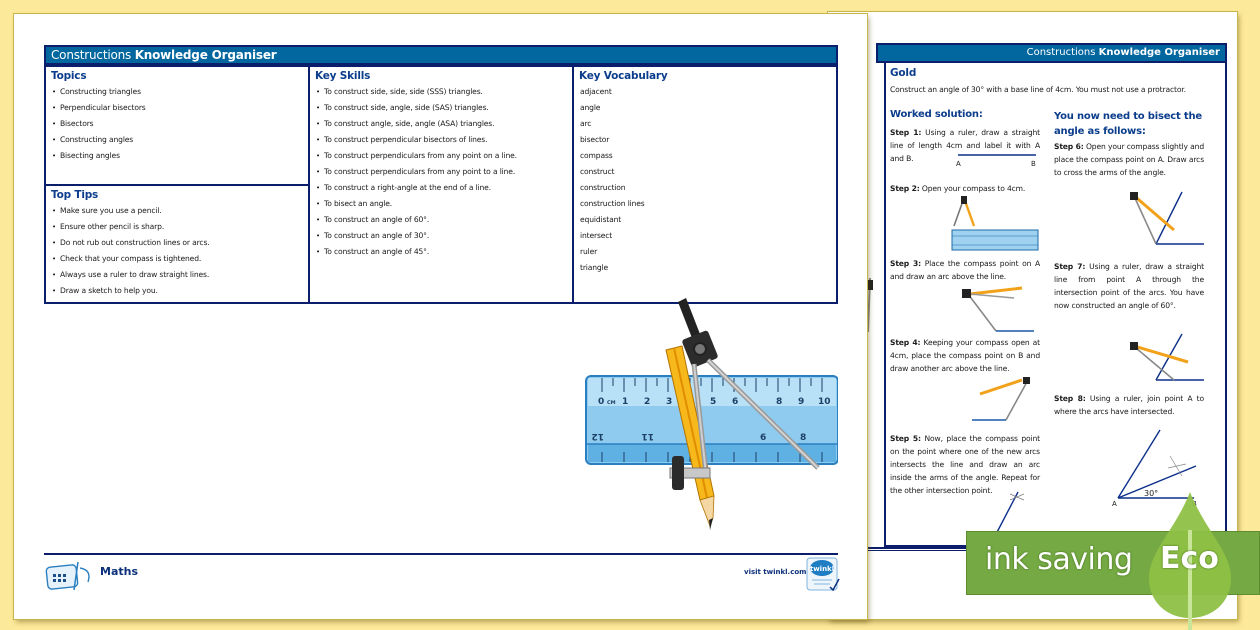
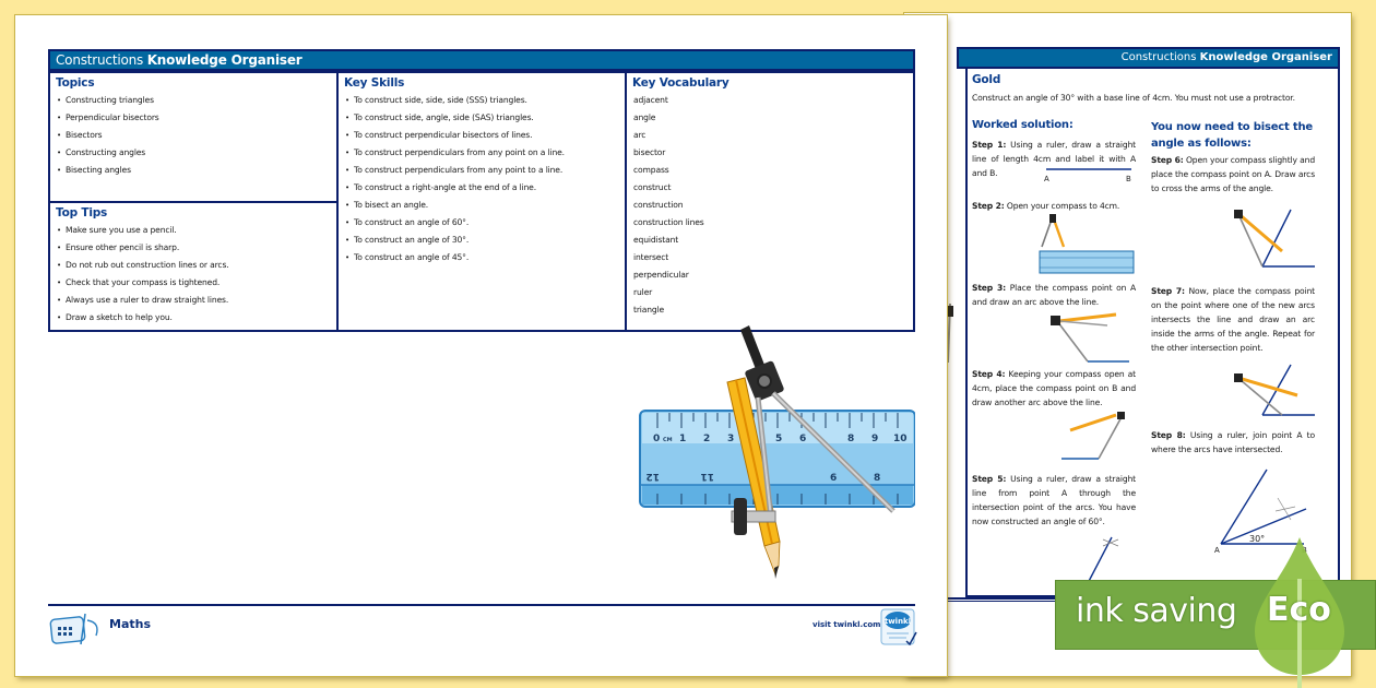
  Constructions Knowledge Organiser
  Gold
  Construct an angle of 30° with a base line of 4cm. You must not use a protractor.
  Worked solution:
  Step 1: Using a ruler, draw a straight line of length 4cm and label it with A and B.
  A
  B
  Step 2: Open your compass to 4cm.
  Step 3: Place the compass point on A and draw an arc above the line.
  Step 4: Keeping your compass open at 4cm, place the compass point on B and draw another arc above the line.
- Step 5: Now, place the compass point on the point where one of the new arcs intersects the line and draw an arc inside the arms of the angle. Repeat for the other intersection point.
+ Step 5: Using a ruler, draw a straight line from point A through the intersection point of the arcs. You have now constructed an angle of 60°.
  You now need to bisect the angle as follows:
  Step 6: Open your compass slightly and place the compass point on A. Draw arcs to cross the arms of the angle.
- Step 7: Using a ruler, draw a straight line from point A through the intersection point of the arcs. You have now constructed an angle of 60°.
+ Step 7: Now, place the compass point on the point where one of the new arcs intersects the line and draw an arc inside the arms of the angle. Repeat for the other intersection point.
  Step 8: Using a ruler, join point A to where the arcs have intersected.
  30°
  A
  Constructions Knowledge Organiser
  Topics
  Constructing triangles
  Perpendicular bisectors
  Bisectors
  Constructing angles
  Bisecting angles
  Top Tips
  Make sure you use a pencil.
  Ensure other pencil is sharp.
  Do not rub out construction lines or arcs.
  Check that your compass is tightened.
  Always use a ruler to draw straight lines.
  Draw a sketch to help you.
  Key Skills
  To construct side, side, side (SSS) triangles.
  To construct side, angle, side (SAS) triangles.
- To construct angle, side, angle (ASA) triangles.
  To construct perpendicular bisectors of lines.
  To construct perpendiculars from any point on a line.
  To construct perpendiculars from any point to a line.
  To construct a right-angle at the end of a line.
  To bisect an angle.
  To construct an angle of 60°.
  To construct an angle of 30°.
  To construct an angle of 45°.
  Key Vocabulary
  adjacent
  angle
  arc
  bisector
  compass
  construct
  construction
  construction lines
  equidistant
  intersect
+ perpendicular
  ruler
  triangle
  0
  1
  2
  3
  5
  6
  8
  9
  10
  6
  8
  Maths
  visit twinkl.com
  twinkl
  ink saving
  Eco
